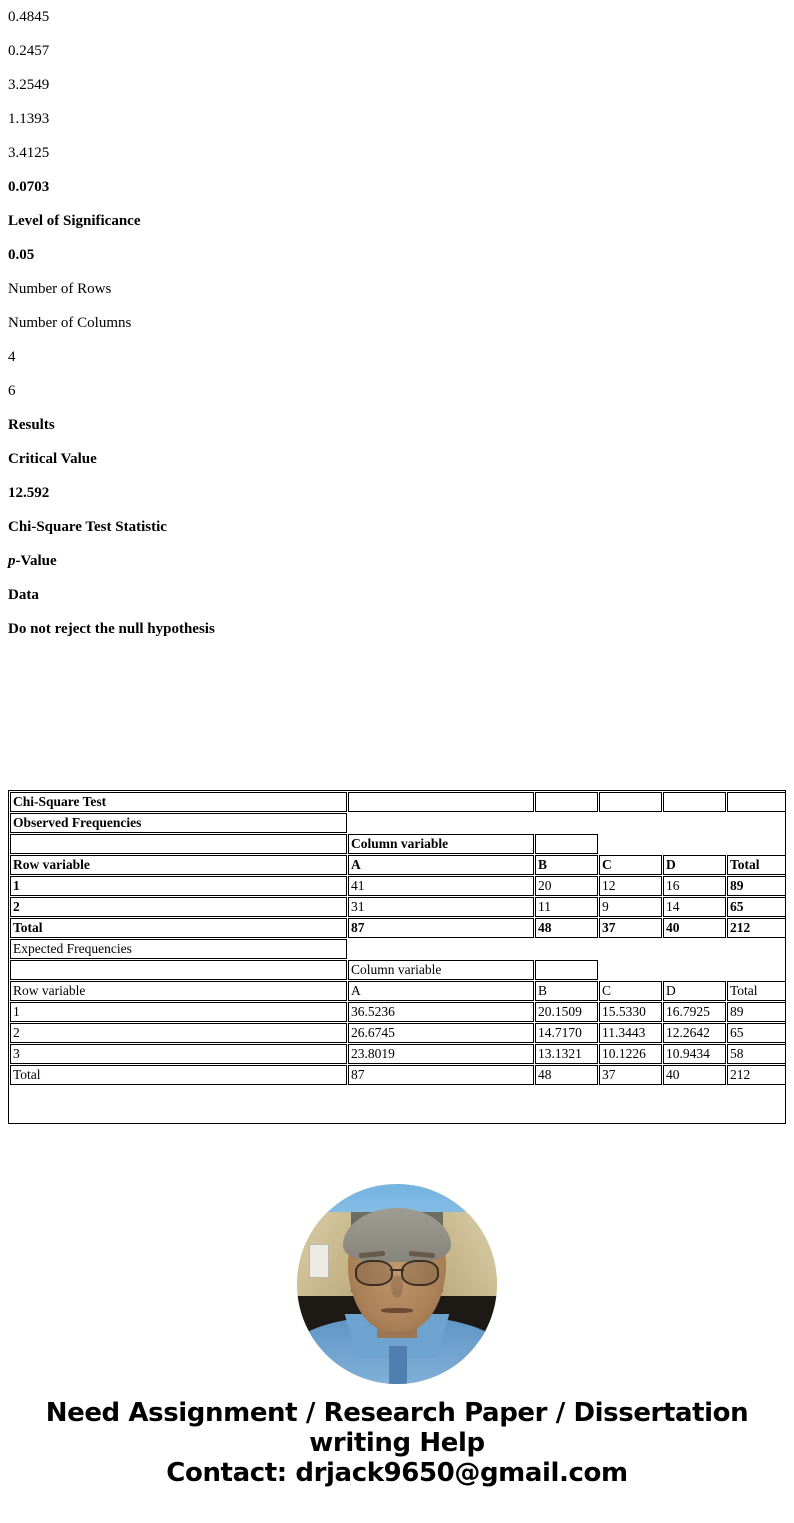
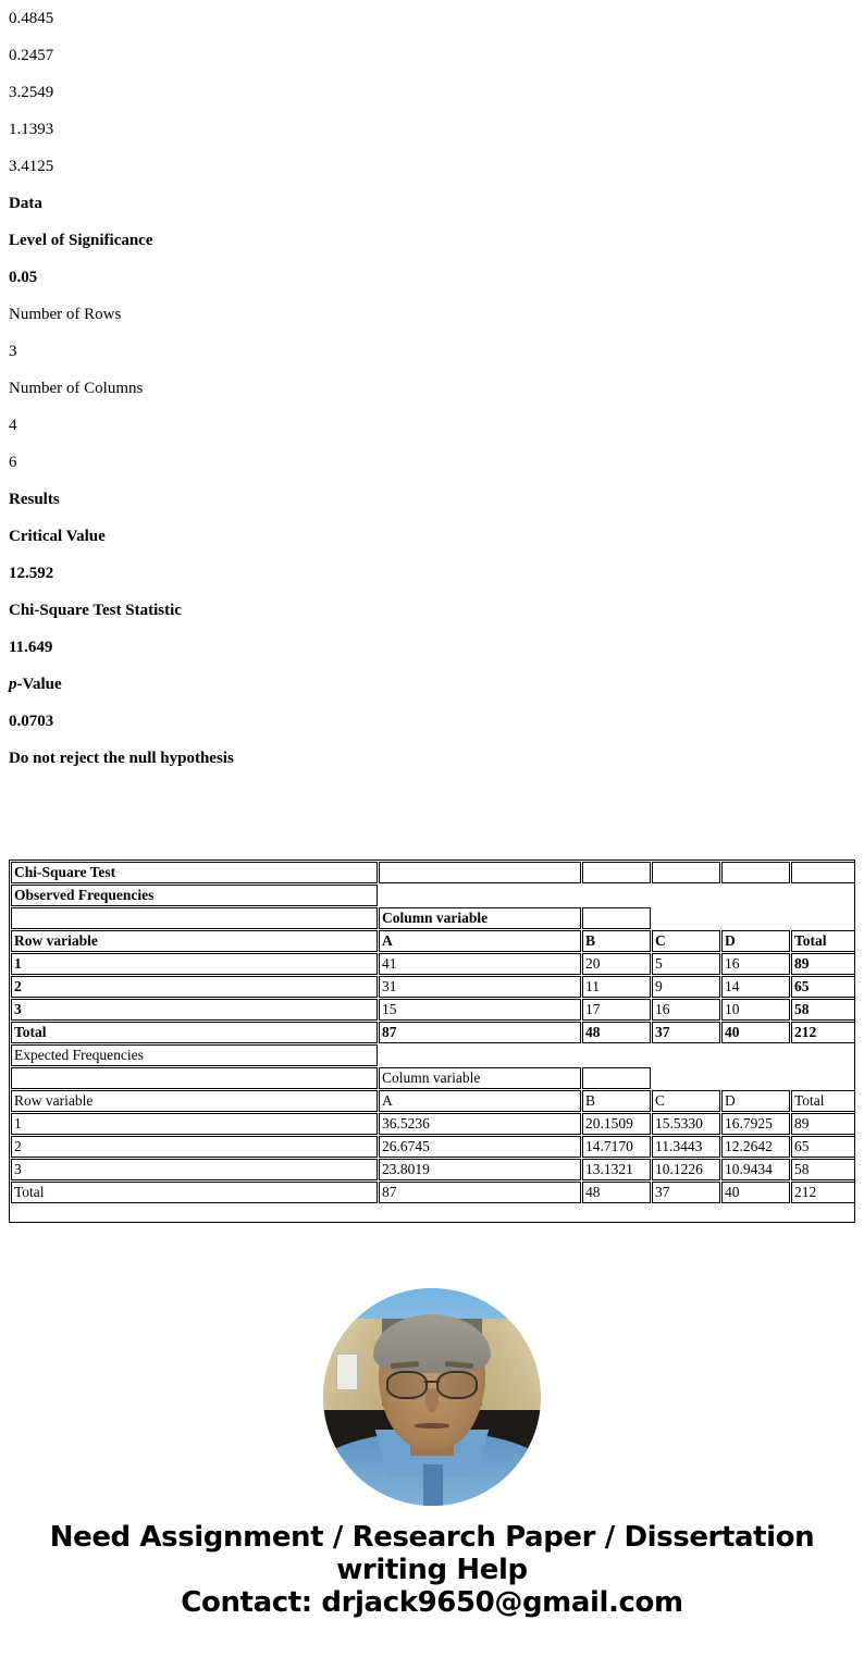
  0.4845
  0.2457
  3.2549
  1.1393
  3.4125
- 0.0703
+ Data
  Level of Significance
  0.05
  Number of Rows
+ 3
  Number of Columns
  4
  6
  Results
  Critical Value
  12.592
  Chi-Square Test Statistic
+ 11.649
  p-Value
- Data
+ 0.0703
  Do not reject the null hypothesis
  Chi-Square Test
  Observed Frequencies
  	Column variable
  Row variable	A	B	C	D	Total
- 1	41	20	12	16	89
+ 1	41	20	5	16	89
  2	31	11	9	14	65
+ 3	15	17	16	10	58
  Total	87	48	37	40	212
  Expected Frequencies
  	Column variable
  Row variable	A	B	C	D	Total
  1	36.5236	20.1509	15.5330	16.7925	89
  2	26.6745	14.7170	11.3443	12.2642	65
  3	23.8019	13.1321	10.1226	10.9434	58
  Total	87	48	37	40	212
  Need Assignment / Research Paper / Dissertation
  writing Help
  Contact: drjack9650@gmail.com
